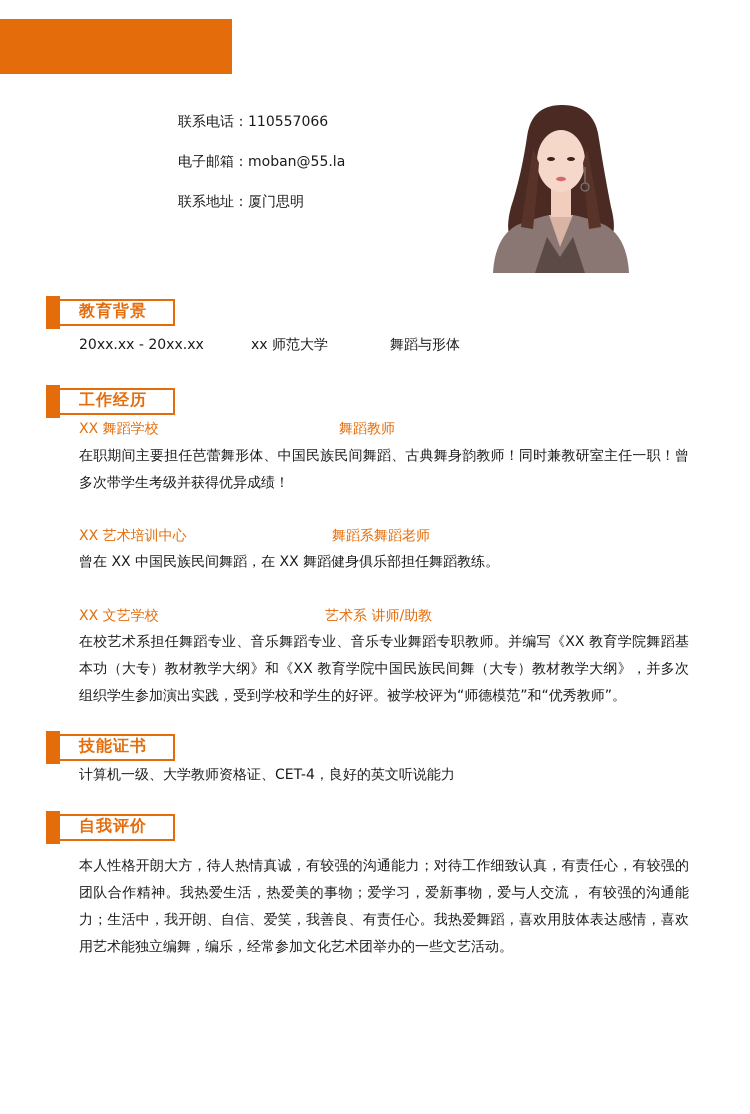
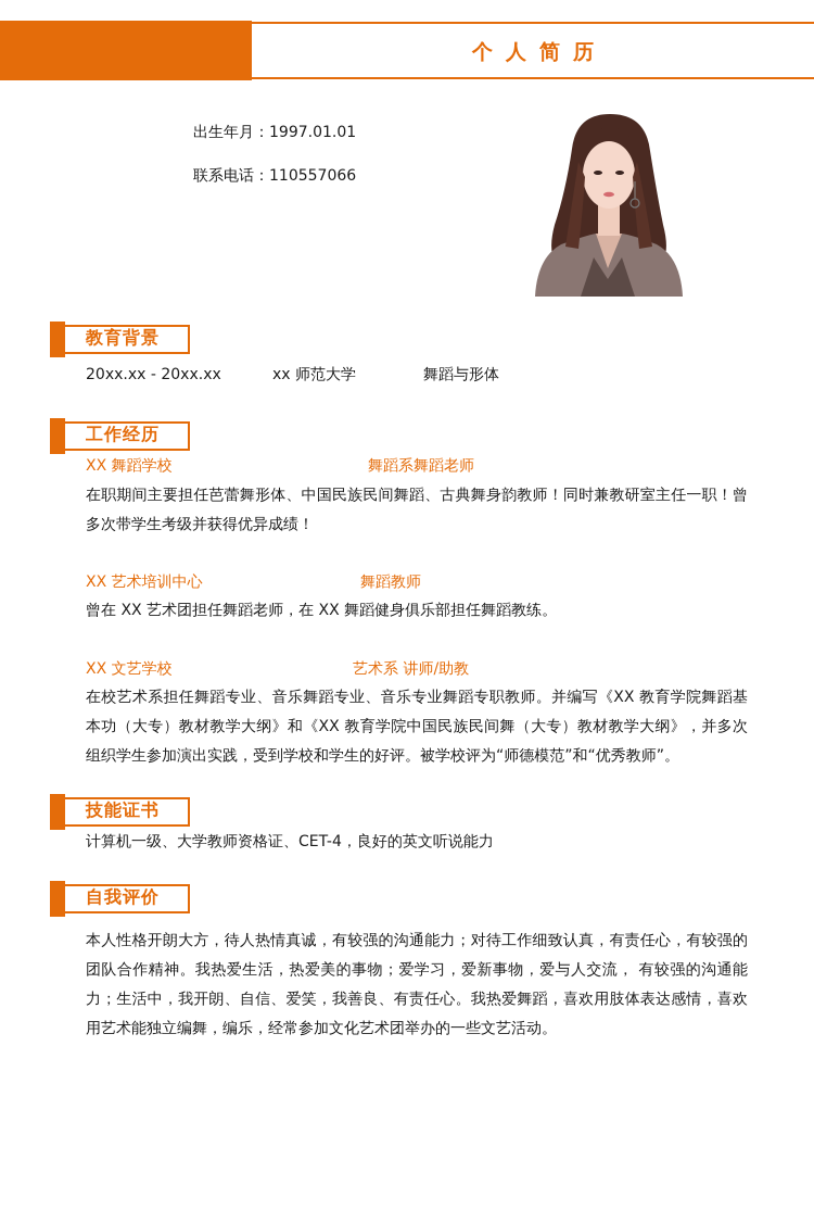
+ 个人简历
+ 出生年月：1997.01.01
  联系电话：110557066
- 电子邮箱：moban@55.la
- 联系地址：厦门思明
  教育背景
  20xx.xx - 20xx.xx
  xx 师范大学
  舞蹈与形体
  工作经历
  XX 舞蹈学校
- 舞蹈教师
+ 舞蹈系舞蹈老师
  在职期间主要担任芭蕾舞形体、中国民族民间舞蹈、古典舞身韵教师！同时兼教研室主任一职！曾多次带学生考级并获得优异成绩！
  XX 艺术培训中心
- 舞蹈系舞蹈老师
+ 舞蹈教师
- 曾在 XX 中国民族民间舞蹈，在 XX 舞蹈健身俱乐部担任舞蹈教练。
+ 曾在 XX 艺术团担任舞蹈老师，在 XX 舞蹈健身俱乐部担任舞蹈教练。
  XX 文艺学校
  艺术系 讲师/助教
  在校艺术系担任舞蹈专业、音乐舞蹈专业、音乐专业舞蹈专职教师。并编写《XX 教育学院舞蹈基本功（大专）教材教学大纲》和《XX 教育学院中国民族民间舞（大专）教材教学大纲》，并多次组织学生参加演出实践，受到学校和学生的好评。被学校评为“师德模范”和“优秀教师”。
  技能证书
  计算机一级、大学教师资格证、CET-4，良好的英文听说能力
  自我评价
  本人性格开朗大方，待人热情真诚，有较强的沟通能力；对待工作细致认真，有责任心，有较强的团队合作精神。我热爱生活，热爱美的事物；爱学习，爱新事物，爱与人交流， 有较强的沟通能力；生活中，我开朗、自信、爱笑，我善良、有责任心。我热爱舞蹈，喜欢用肢体表达感情，喜欢用艺术能独立编舞，编乐，经常参加文化艺术团举办的一些文艺活动。
